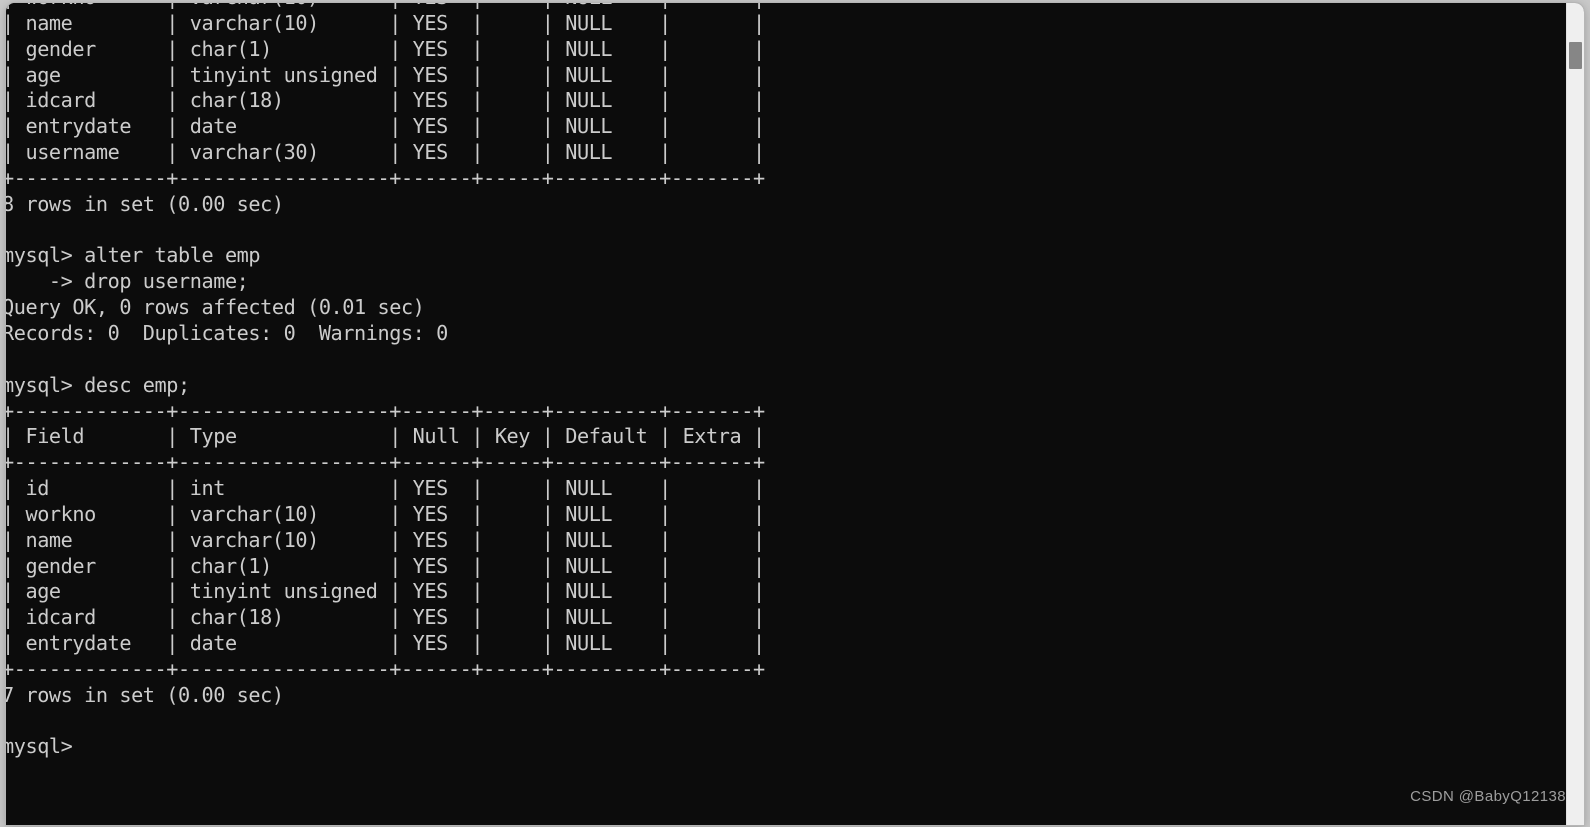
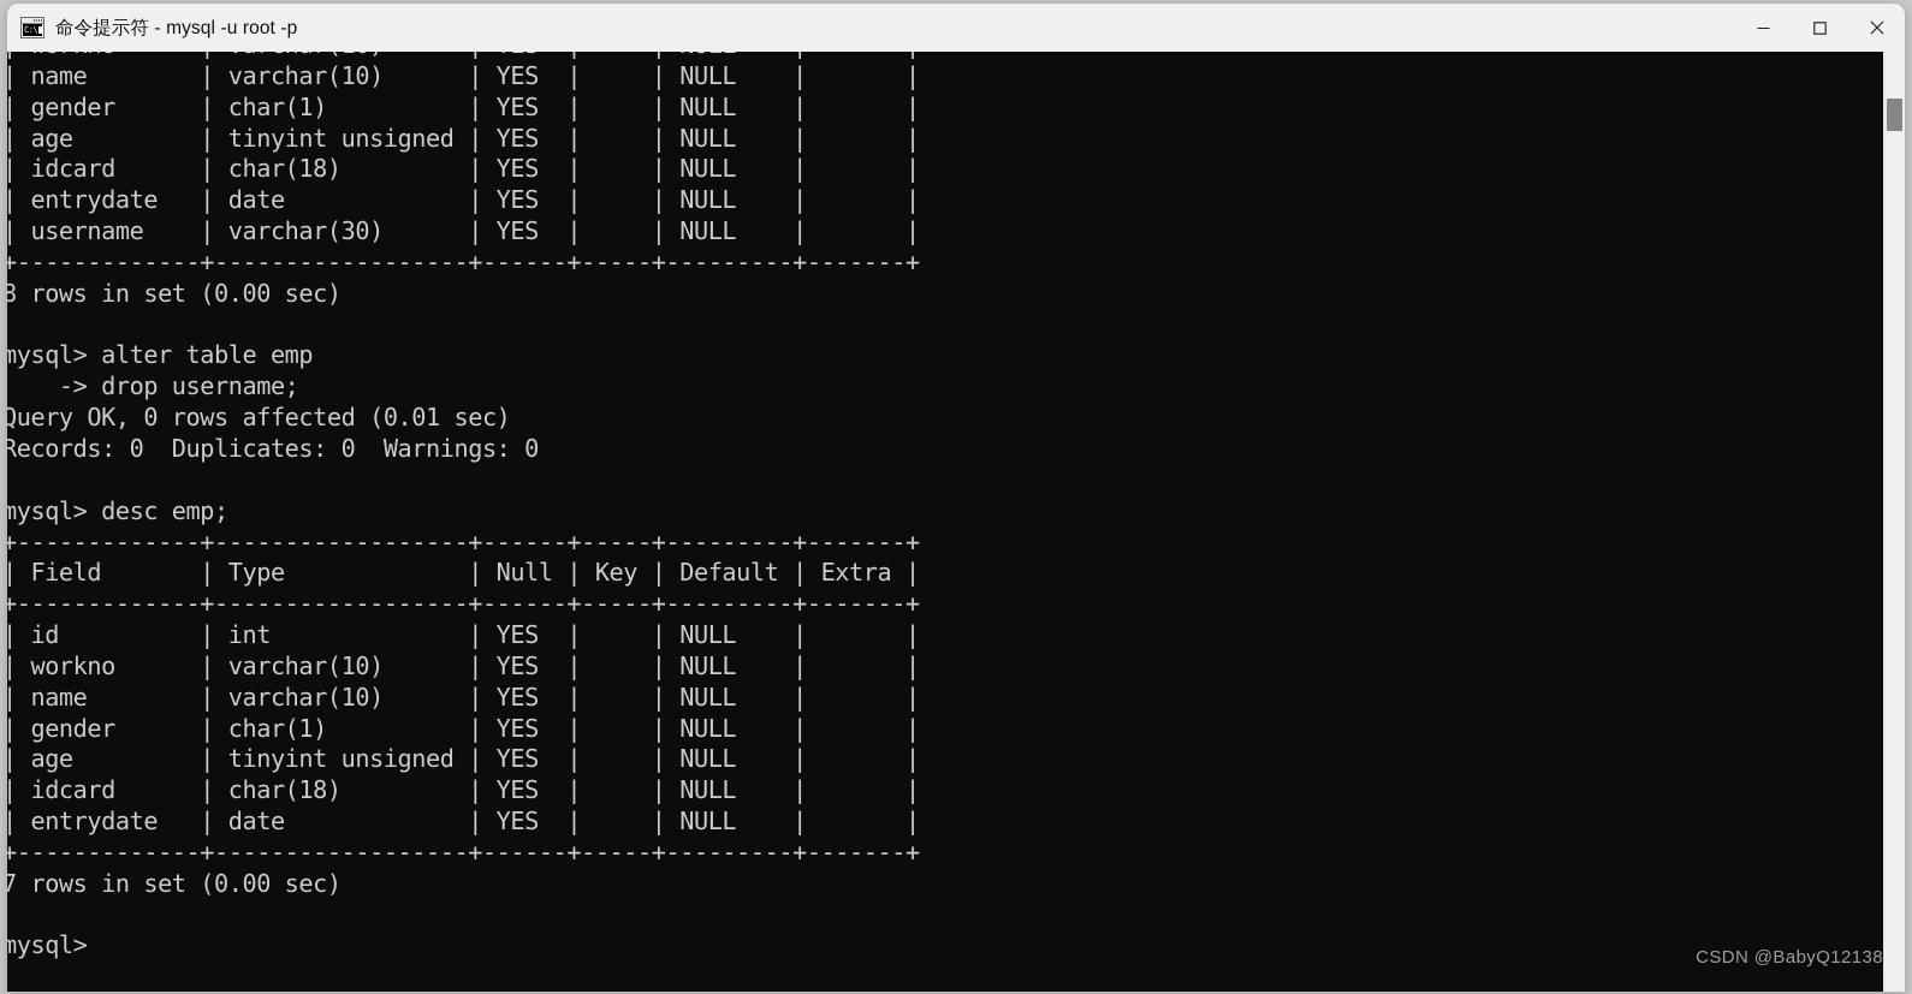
+ C:\
+ 命令提示符 - mysql -u root -p
  | name | varchar(10) | YES | | NULL | |
  | gender | char(1) | YES | | NULL | |
  | age | tinyint unsigned | YES | | NULL | |
  | idcard | char(18) | YES | | NULL | |
  | entrydate | date | YES | | NULL | |
  | username | varchar(30) | YES | | NULL | |
  +-------------+------------------+------+-----+---------+-------+
  8 rows in set (0.00 sec)
  mysql> alter table emp
  -> drop username;
  Query OK, 0 rows affected (0.01 sec)
  Records: 0 Duplicates: 0 Warnings: 0
  mysql> desc emp;
  +-------------+------------------+------+-----+---------+-------+
  | Field | Type | Null | Key | Default | Extra |
  +-------------+------------------+------+-----+---------+-------+
  | id | int | YES | | NULL | |
  | workno | varchar(10) | YES | | NULL | |
  | name | varchar(10) | YES | | NULL | |
  | gender | char(1) | YES | | NULL | |
  | age | tinyint unsigned | YES | | NULL | |
  | idcard | char(18) | YES | | NULL | |
  | entrydate | date | YES | | NULL | |
  +-------------+------------------+------+-----+---------+-------+
  7 rows in set (0.00 sec)
  mysql>
  CSDN @BabyQ12138
